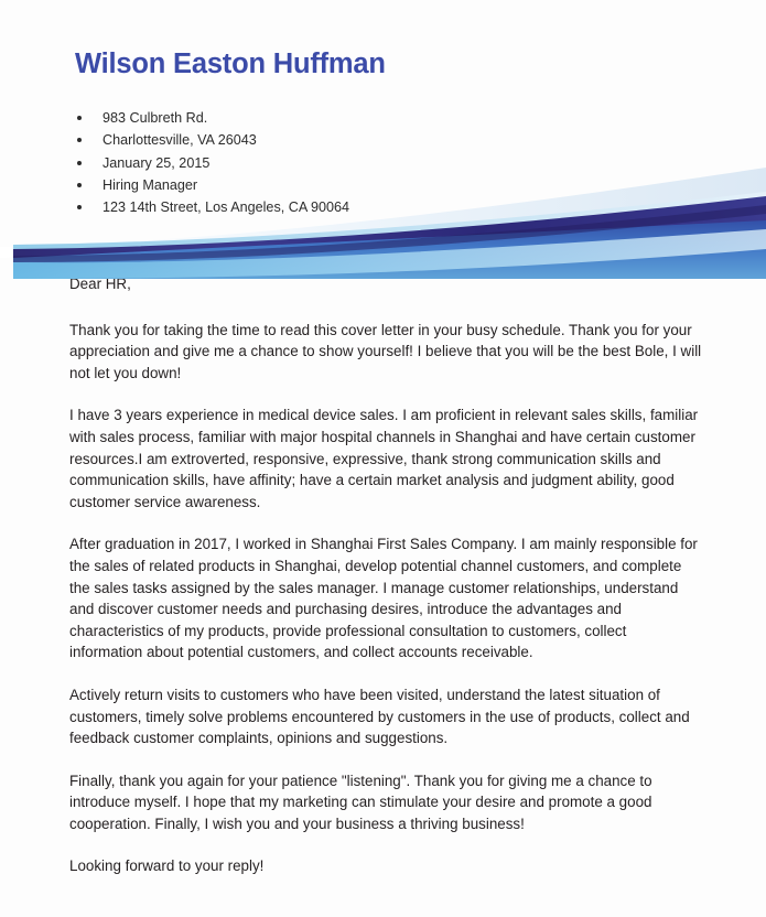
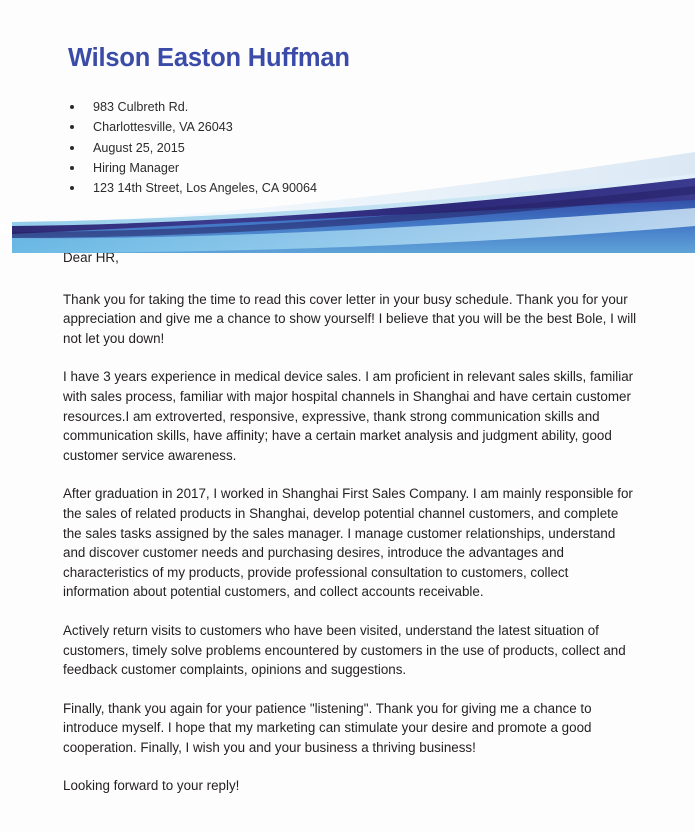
  Wilson Easton Huffman
  983 Culbreth Rd.
  Charlottesville, VA 26043
- January 25, 2015
+ August 25, 2015
  Hiring Manager
  123 14th Street, Los Angeles, CA 90064
  Dear HR,
  Thank you for taking the time to read this cover letter in your busy schedule. Thank you for your appreciation and give me a chance to show yourself! I believe that you will be the best Bole, I will not let you down!
  I have 3 years experience in medical device sales. I am proficient in relevant sales skills, familiar with sales process, familiar with major hospital channels in Shanghai and have certain customer resources.I am extroverted, responsive, expressive, thank strong communication skills and communication skills, have affinity; have a certain market analysis and judgment ability, good customer service awareness.
  After graduation in 2017, I worked in Shanghai First Sales Company. I am mainly responsible for the sales of related products in Shanghai, develop potential channel customers, and complete the sales tasks assigned by the sales manager. I manage customer relationships, understand and discover customer needs and purchasing desires, introduce the advantages and characteristics of my products, provide professional consultation to customers, collect information about potential customers, and collect accounts receivable.
  Actively return visits to customers who have been visited, understand the latest situation of customers, timely solve problems encountered by customers in the use of products, collect and feedback customer complaints, opinions and suggestions.
  Finally, thank you again for your patience "listening". Thank you for giving me a chance to introduce myself. I hope that my marketing can stimulate your desire and promote a good cooperation. Finally, I wish you and your business a thriving business!
  Looking forward to your reply!
